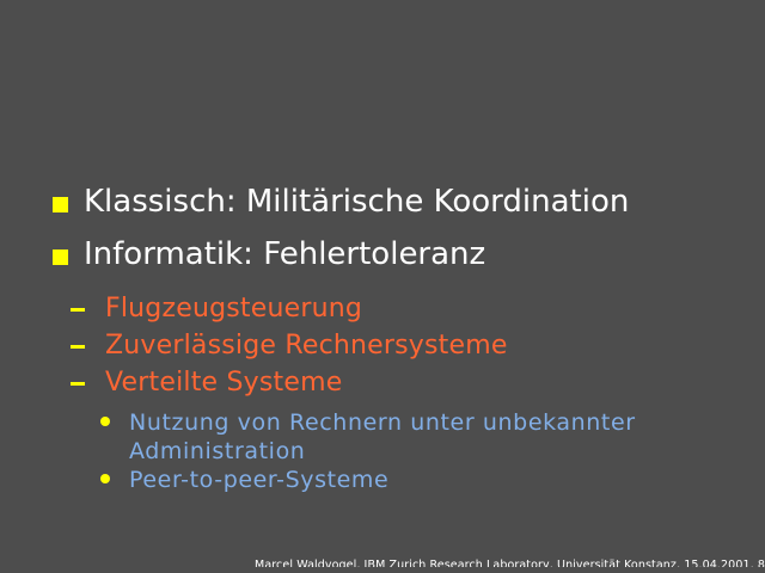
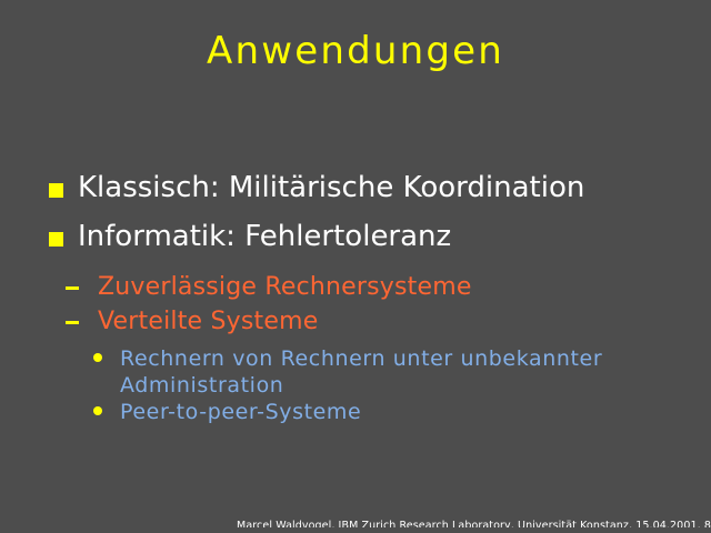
+ Anwendungen
  Klassisch: Militärische Koordination
  Informatik: Fehlertoleranz
- Flugzeugsteuerung
  Zuverlässige Rechnersysteme
  Verteilte Systeme
- Nutzung von Rechnern unter unbekannter Administration
+ Rechnern von Rechnern unter unbekannter Administration
  Peer-to-peer-Systeme
  Marcel Waldvogel, IBM Zurich Research Laboratory, Universität Konstanz, 15.04.2001, 8
